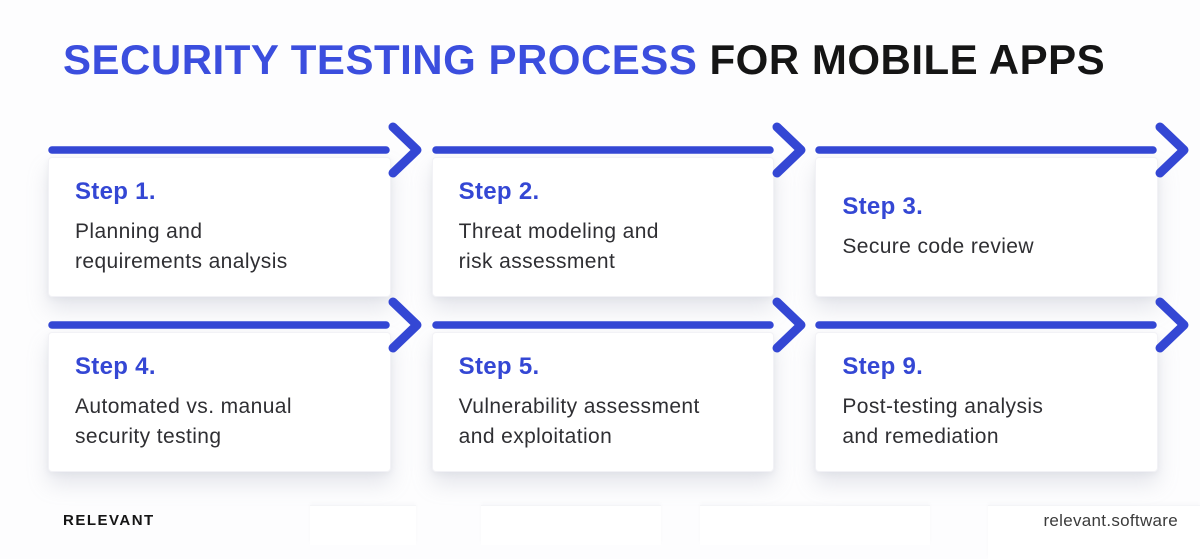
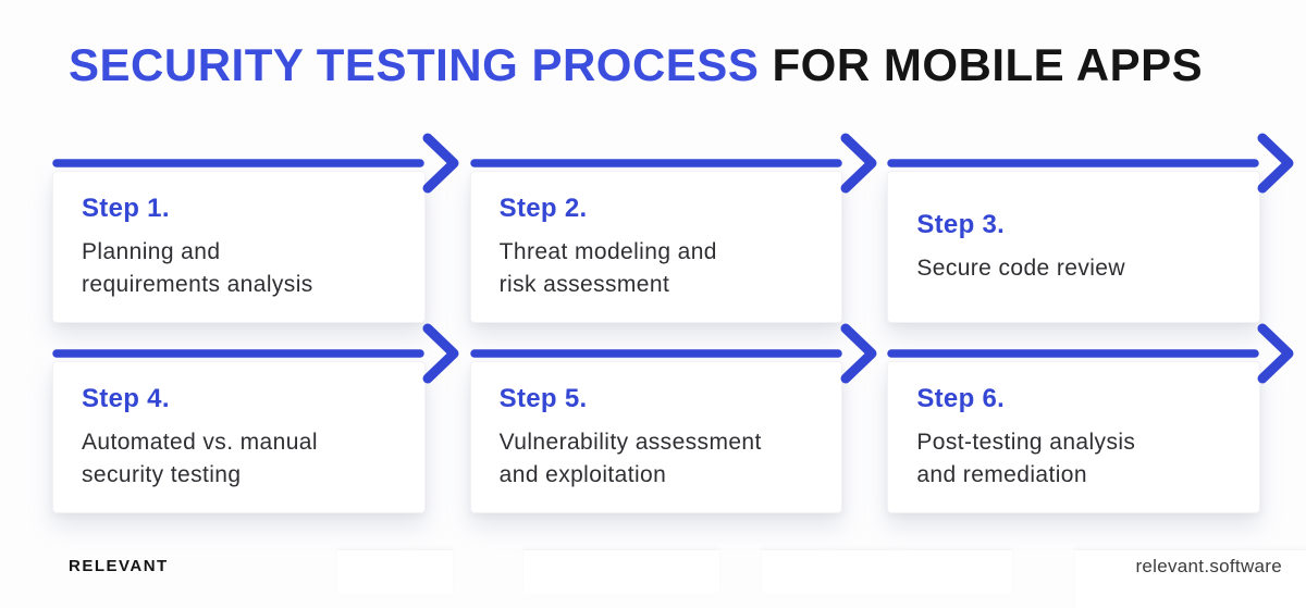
  SECURITY TESTING PROCESS FOR MOBILE APPS
  Step 1.
  Planning and
  requirements analysis
  Step 2.
  Threat modeling and
  risk assessment
  Step 3.
  Secure code review
  Step 4.
  Automated vs. manual
  security testing
  Step 5.
  Vulnerability assessment
  and exploitation
- Step 9.
+ Step 6.
  Post-testing analysis
  and remediation
  RELEVANT
  relevant.software
